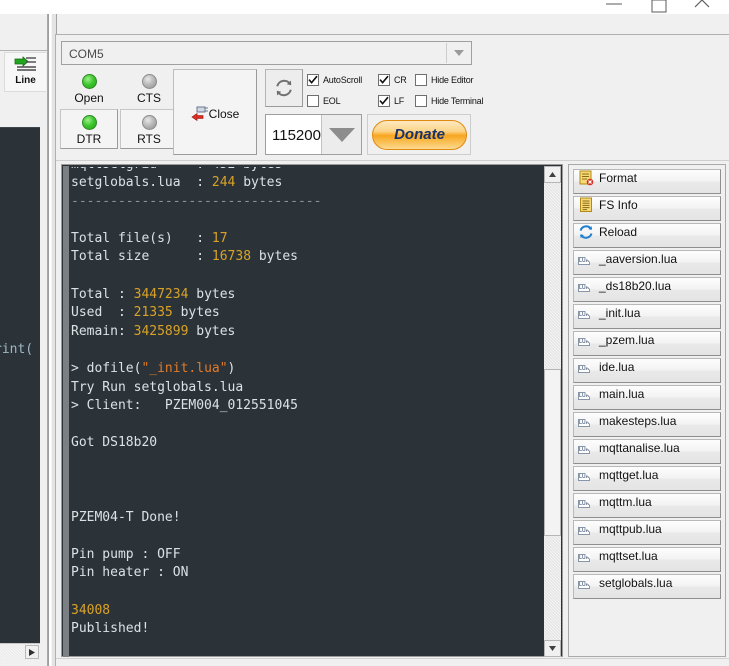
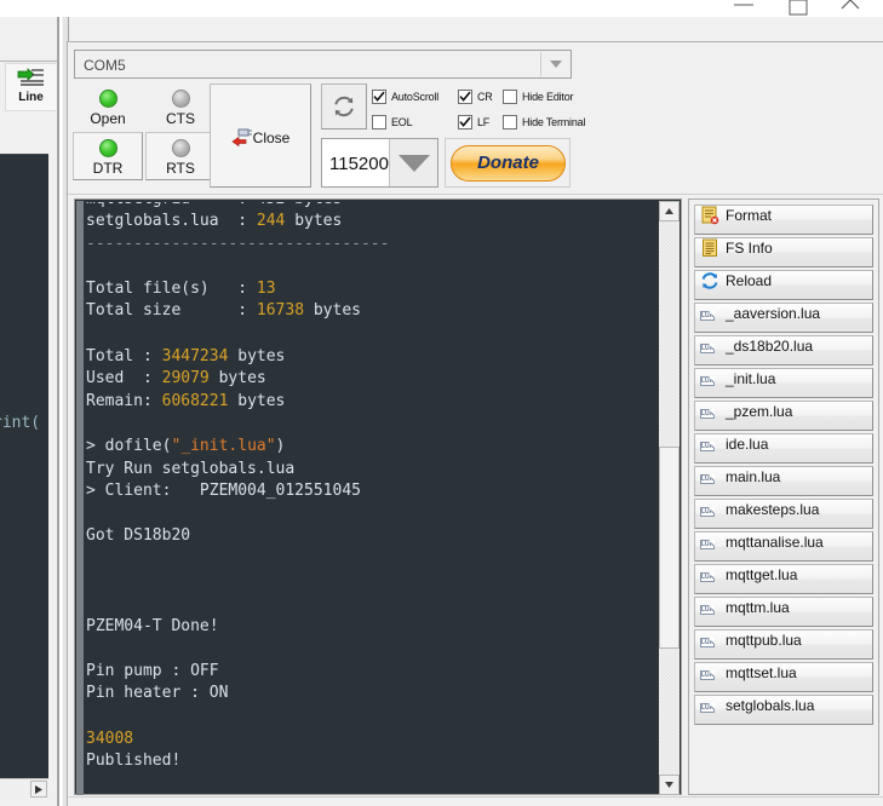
  Line
  int(
  COM5
  Open
  CTS
  DTR
  RTS
  Close
  AutoScroll
  EOL
  CR
  LF
  Hide Editor
  Hide Terminal
  115200
  Donate
  setglobals.lua : 244 bytes
  --------------------------------
- Total file(s) : 17
+ Total file(s) : 13
  Total size : 16738 bytes
  Total : 3447234 bytes
- Used : 21335 bytes
+ Used : 29079 bytes
- Remain: 3425899 bytes
+ Remain: 6068221 bytes
  > dofile("_init.lua")
  Try Run setglobals.lua
  > Client: PZEM004_012551045
  Got DS18b20
  PZEM04-T Done!
  Pin pump : OFF
  Pin heater : ON
  34008
  Published!
  Format
  FS Info
  Reload
  _aaversion.lua
  _ds18b20.lua
  _init.lua
  _pzem.lua
  ide.lua
  main.lua
  makesteps.lua
  mqttanalise.lua
  mqttget.lua
  mqttm.lua
  mqttpub.lua
  mqttset.lua
  setglobals.lua
